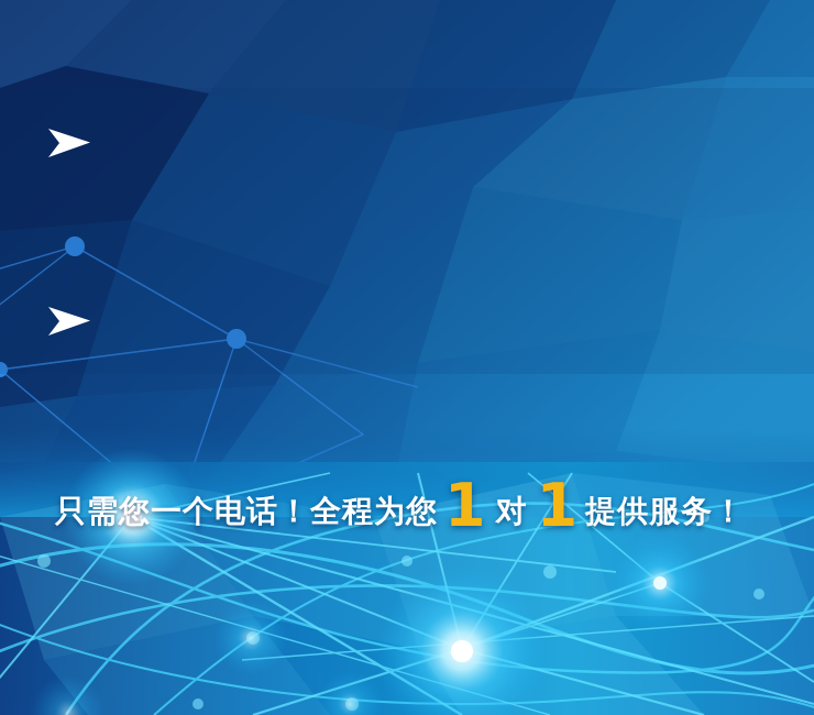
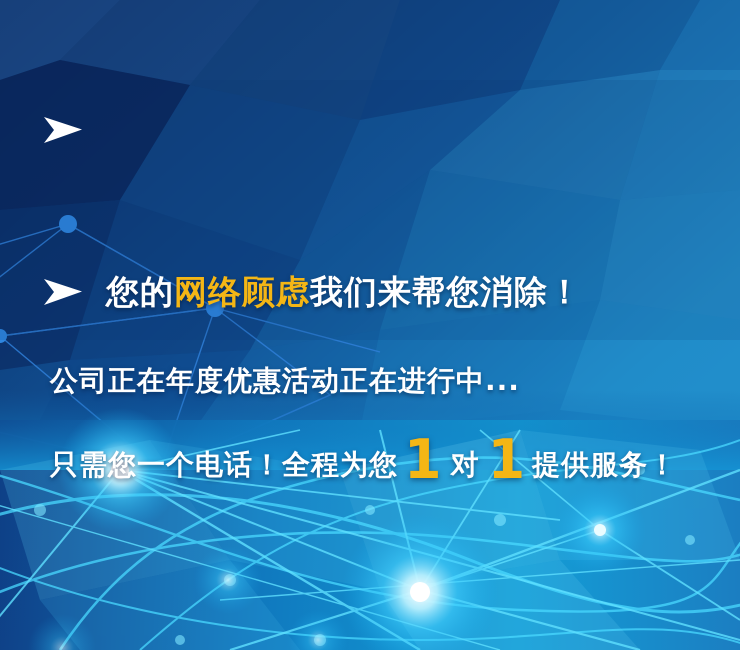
+ 您的网络顾虑我们来帮您消除！
+ 公司正在年度优惠活动正在进行中...
  只需您一个电话！全程为您
  1
  对
  1
  提供服务！
